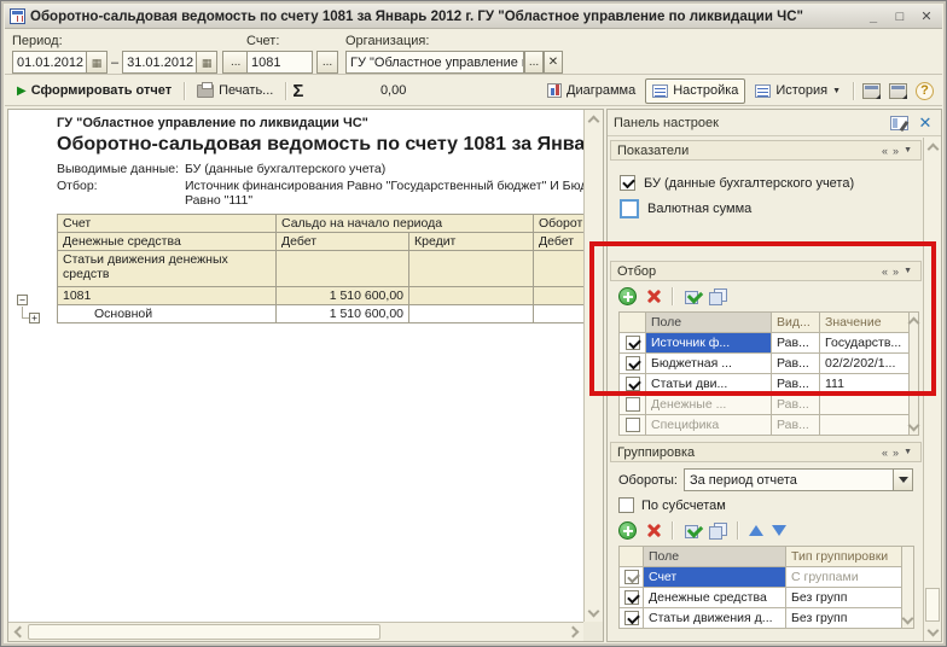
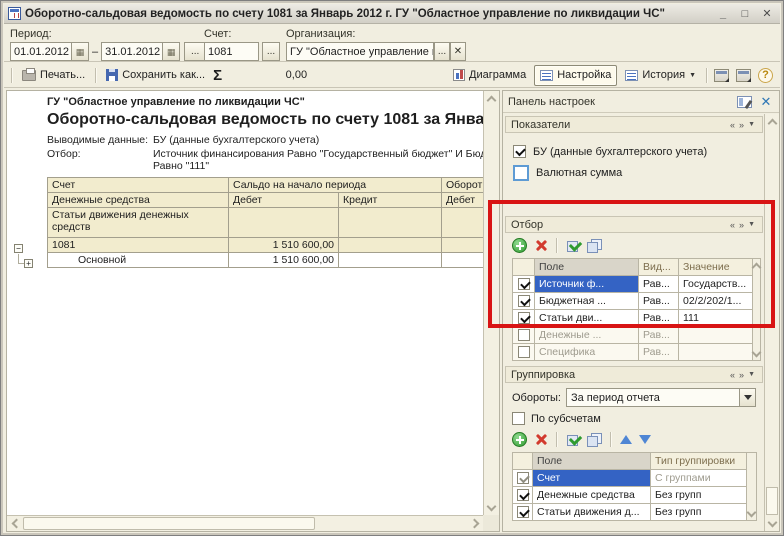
  Оборотно-сальдовая ведомость по счету 1081 за Январь 2012 г. ГУ "Областное управление по ликвидации ЧС"
  _
  □
  ✕
  Период:
  01.01.2012
  ▦
  –
  31.01.2012
  ▦
  ...
  Счет:
  1081
  ...
  Организация:
  ГУ "Областное управление
  ...
  ✕
- ▶
- Сформировать отчет
  Печать...
+ Сохранить как...
  Σ
  0,00
  Диаграмма
  Настройка
  История
  ?
  ГУ "Областное управление по ликвидации ЧС"
  Оборотно-сальдовая ведомость по счету 1081 за Янва
  Выводимые данные:
  БУ (данные бухгалтерского учета)
  Отбор:
  Источник финансирования Равно "Государственный бюджет" И Бю
  Равно "111"
  Счет	Сальдо на начало периода	Оборот
  Денежные средства	Дебет	Кредит	Дебет
  Статьи движения денежных средств
  1081	1 510 600,00
  Основной	1 510 600,00
  −
  +
  Панель настроек
  ✕
  Показатели
  «
  »
  БУ (данные бухгалтерского учета)
  Валютная сумма
  Отбор
  «
  »
  	Поле	Вид...	Значение
  	Источник ф...	Рав...	Государств...
  	Бюджетная ...	Рав...	02/2/202/1...
  	Статьи дви...	Рав...	111
  	Денежные ...	Рав...
  	Специфика	Рав...
  Группировка
  «
  »
  Обороты:
  За период отчета
  По субсчетам
  	Поле	Тип группировки
  	Счет	С группами
  	Денежные средства	Без групп
  	Статьи движения д...	Без групп
